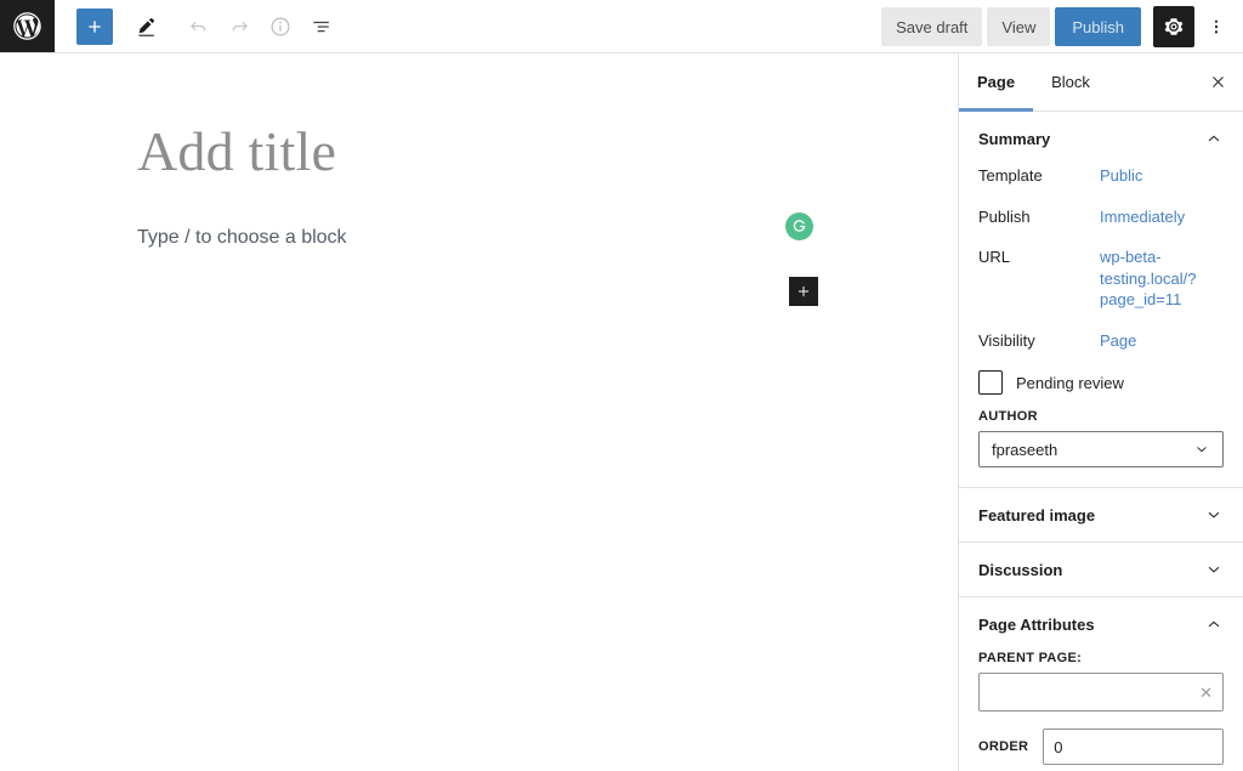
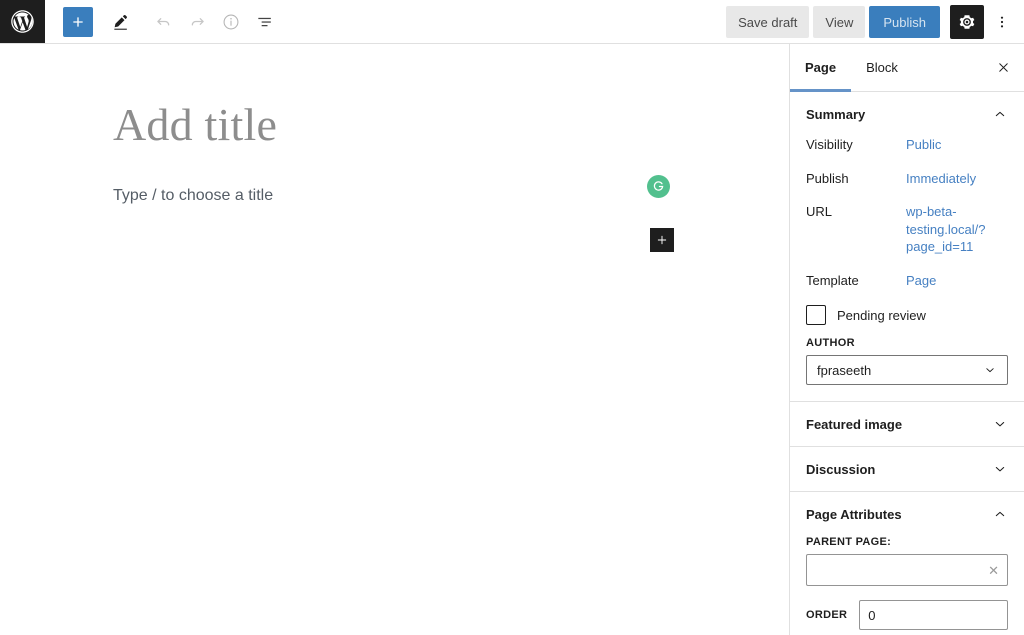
  Save draft
  View
  Publish
  Add title
- Type / to choose a block
+ Type / to choose a title
  Page
  Block
  Summary
- Template
+ Visibility
  Public
  Publish
  Immediately
  URL
  wp-beta-testing.local/?page_id=11
- Visibility
+ Template
  Page
  Pending review
  AUTHOR
  fpraseeth
  Featured image
  Discussion
  Page Attributes
  PARENT PAGE:
  ✕
  ORDER
  0
